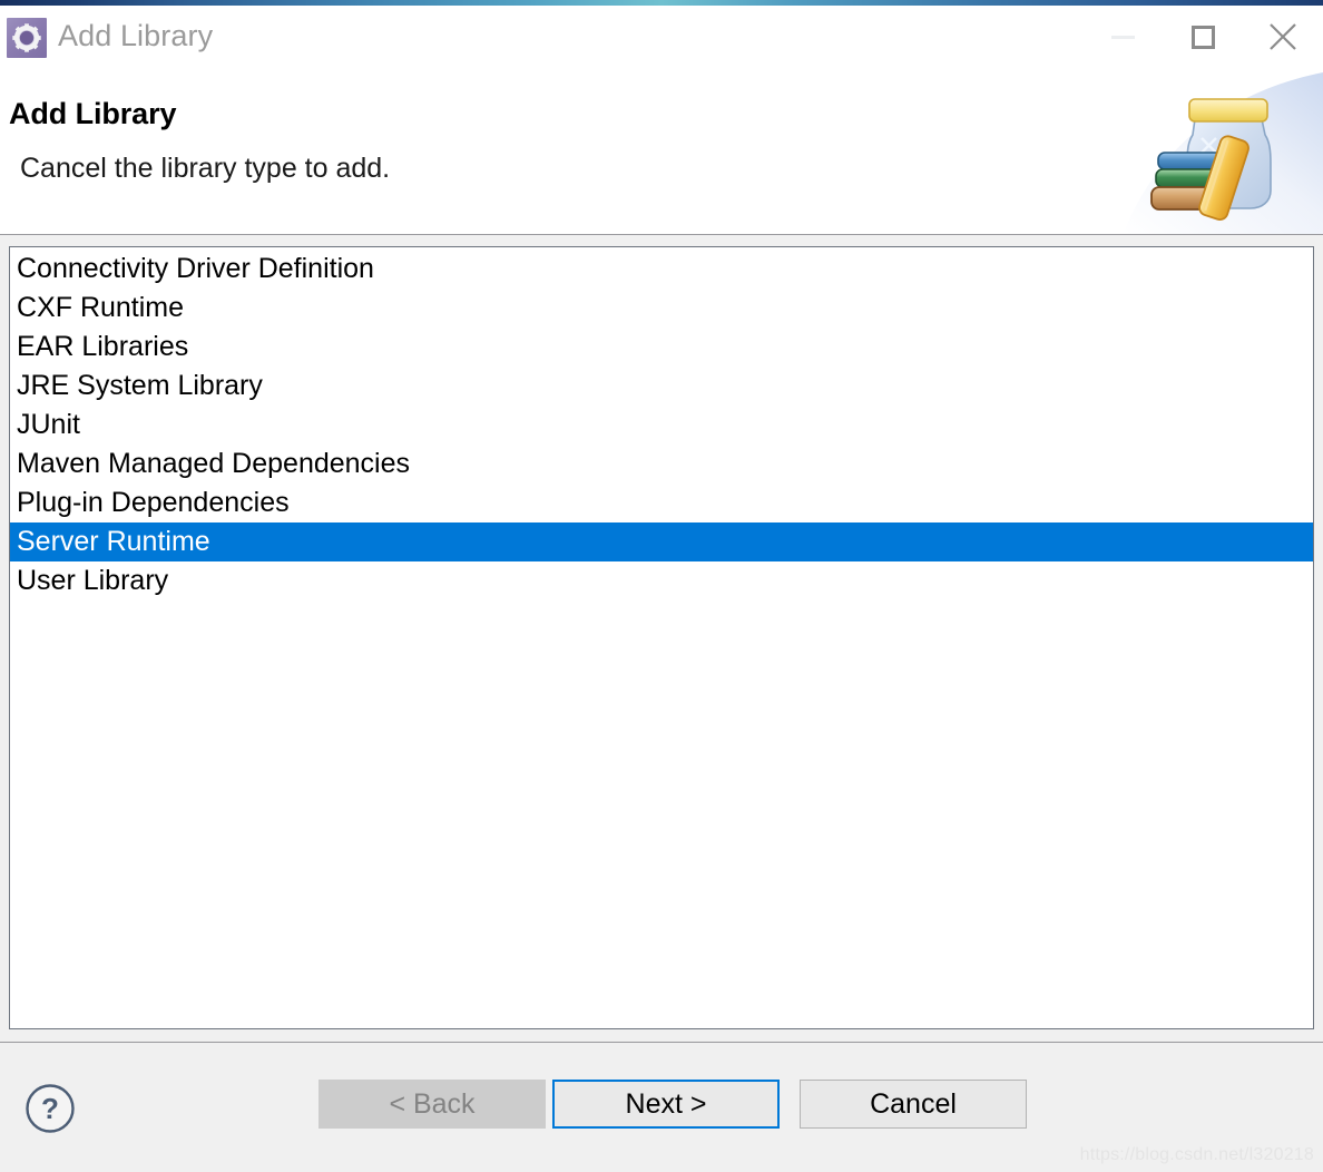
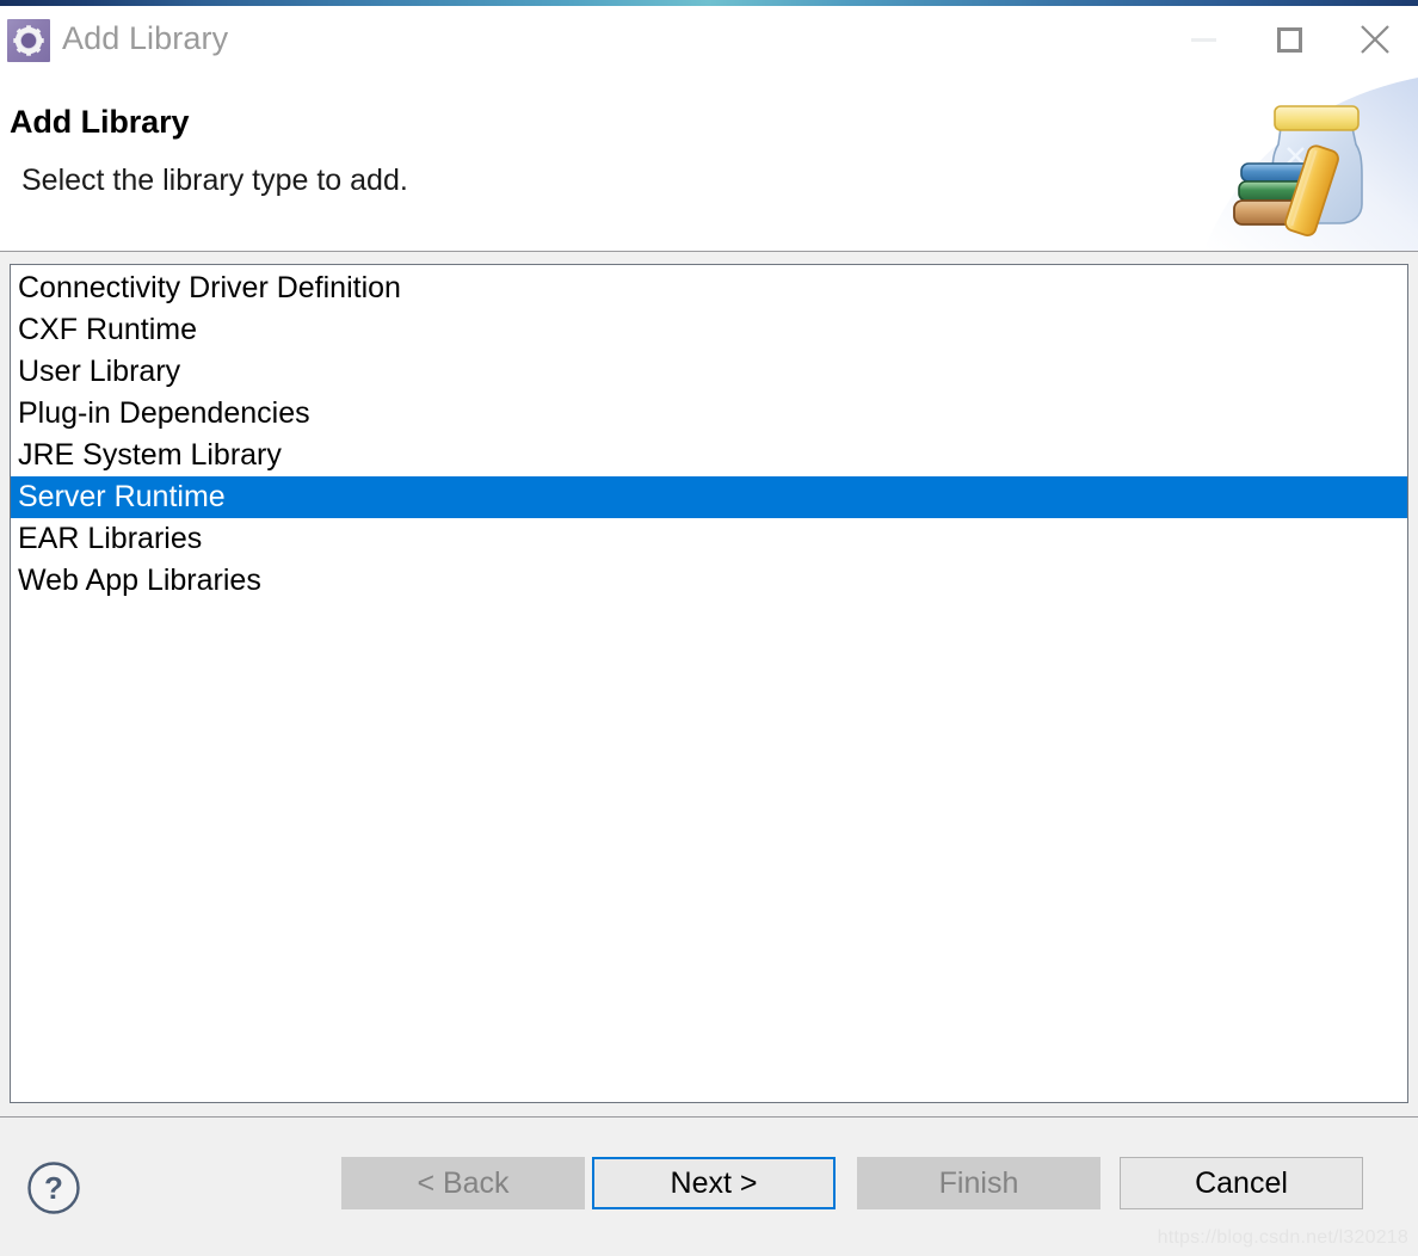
  Add Library
  Add Library
- Cancel the library type to add.
+ Select the library type to add.
  Connectivity Driver Definition
  CXF Runtime
- EAR Libraries
+ User Library
- JRE System Library
+ Plug-in Dependencies
- JUnit
- Maven Managed Dependencies
- Plug-in Dependencies
+ JRE System Library
  Server Runtime
- User Library
+ EAR Libraries
+ Web App Libraries
  ?
  < Back
  Next >
+ Finish
  Cancel
